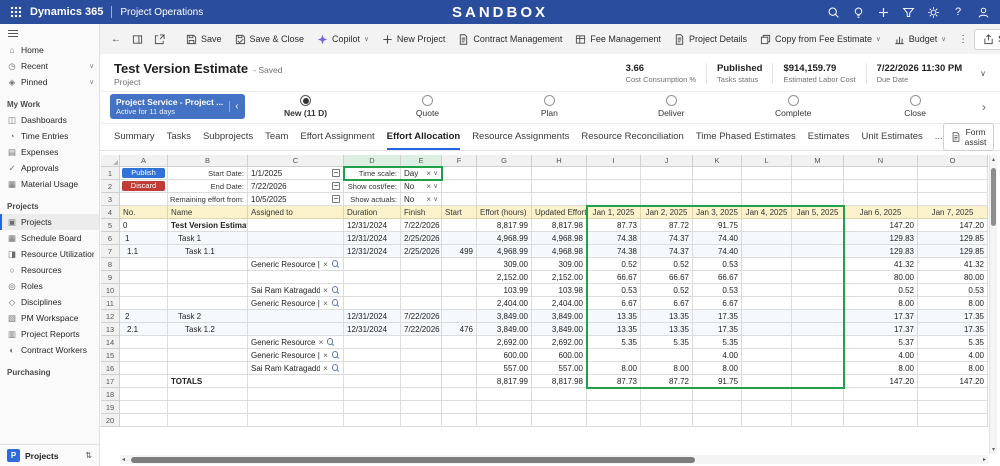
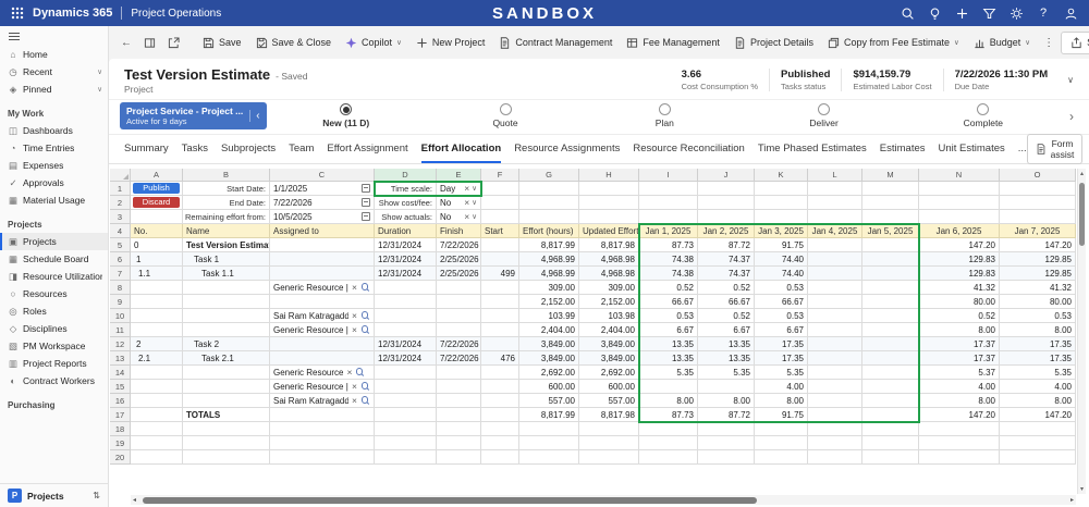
  Dynamics 365
  Project Operations
  SANDBOX
  ?
  ⌂
  Home
  ◷
  Recent
  ◈
  Pinned
  My Work
  ◫
  Dashboards
  ◔
  Time Entries
  ▤
  Expenses
  ✓
  Approvals
  ▦
  Material Usage
  Projects
  ▣
  Projects
  ▦
  Schedule Board
  ◨
  Resource Utilizatio
  ○
  Resources
  ◎
  Roles
  ◇
  Disciplines
  ▧
  PM Workspace
  ▥
  Project Reports
  ◐
  Contract Workers
  Purchasing
  P
  Projects
  ⇅
  ←
  Save
  Save & Close
  Copilot
  New Project
  Contract Management
  Fee Management
  Project Details
  Copy from Fee Estimate
  Budget
  ⋮
  Test Version Estimate
  - Saved
  Project
  3.66
  Cost Consumption %
  Published
  Tasks status
  $914,159.79
  Estimated Labor Cost
  7/22/2026 11:30 PM
  Due Date
  ∨
  Project Service - Project ...
- Active for 11 days
+ Active for 9 days
  ‹
  New (11 D)
  Quote
  Plan
  Deliver
  Complete
- Close
  ›
  Summary
  Tasks
  Subprojects
  Team
  Effort Assignment
  Effort Allocation
  Resource Assignments
  Resource Reconciliation
  Time Phased Estimates
  Estimates
  Unit Estimates
  ...
  Form assist
  A
  B
  C
  D
  E
  F
  G
  H
  I
  J
  K
  L
  M
  N
  O
  1
  Publish
  Start Date:
  1/1/2025
  Time scale:
  Day
  ×
  2
  Discard
  End Date:
  7/22/2026
  Show cost/fee:
  No
  ×
  3
  Remaining effort from:
  10/5/2025
  Show actuals:
  No
  ×
  4
  No.
  Name
  Assigned to
  Duration
  Finish
  Start
  Effort (hours)
  Updated Effort
  Jan 1, 2025
  Jan 2, 2025
  Jan 3, 2025
  Jan 4, 2025
  Jan 5, 2025
  Jan 6, 2025
  Jan 7, 2025
  5
  0
  Test Version Estima
  12/31/2024
  7/22/2026
  8,817.99
  8,817.98
  87.73
  87.72
  91.75
  147.20
  147.20
  6
  1
  Task 1
  12/31/2024
  2/25/2026
  4,968.99
  4,968.98
  74.38
  74.37
  74.40
  129.83
  129.85
  7
  1.1
  Task 1.1
  12/31/2024
  2/25/2026
  499
  4,968.99
  4,968.98
  74.38
  74.37
  74.40
  129.83
  129.85
  8
  ×
  309.00
  309.00
  0.52
  0.52
  0.53
  41.32
  41.32
  9
  2,152.00
  2,152.00
  66.67
  66.67
  66.67
  80.00
  80.00
  10
  ×
  103.99
  103.98
  0.53
  0.52
  0.53
  0.52
  0.53
  11
  ×
  2,404.00
  2,404.00
  6.67
  6.67
  6.67
  8.00
  8.00
  12
  2
  Task 2
  12/31/2024
  7/22/2026
  3,849.00
  3,849.00
  13.35
  13.35
  17.35
  17.37
  17.35
  13
  2.1
- Task 1.2
+ Task 2.1
  12/31/2024
  7/22/2026
  476
  3,849.00
  3,849.00
  13.35
  13.35
  17.35
  17.37
  17.35
  14
  Generic Resource
  ×
  2,692.00
  2,692.00
  5.35
  5.35
  5.35
  5.37
  5.35
  15
  ×
  600.00
  600.00
  4.00
  4.00
  4.00
  16
  ×
  557.00
  557.00
  8.00
  8.00
  8.00
  8.00
  8.00
  17
  TOTALS
  8,817.99
  8,817.98
  87.73
  87.72
  91.75
  147.20
  147.20
  18
  19
  20
